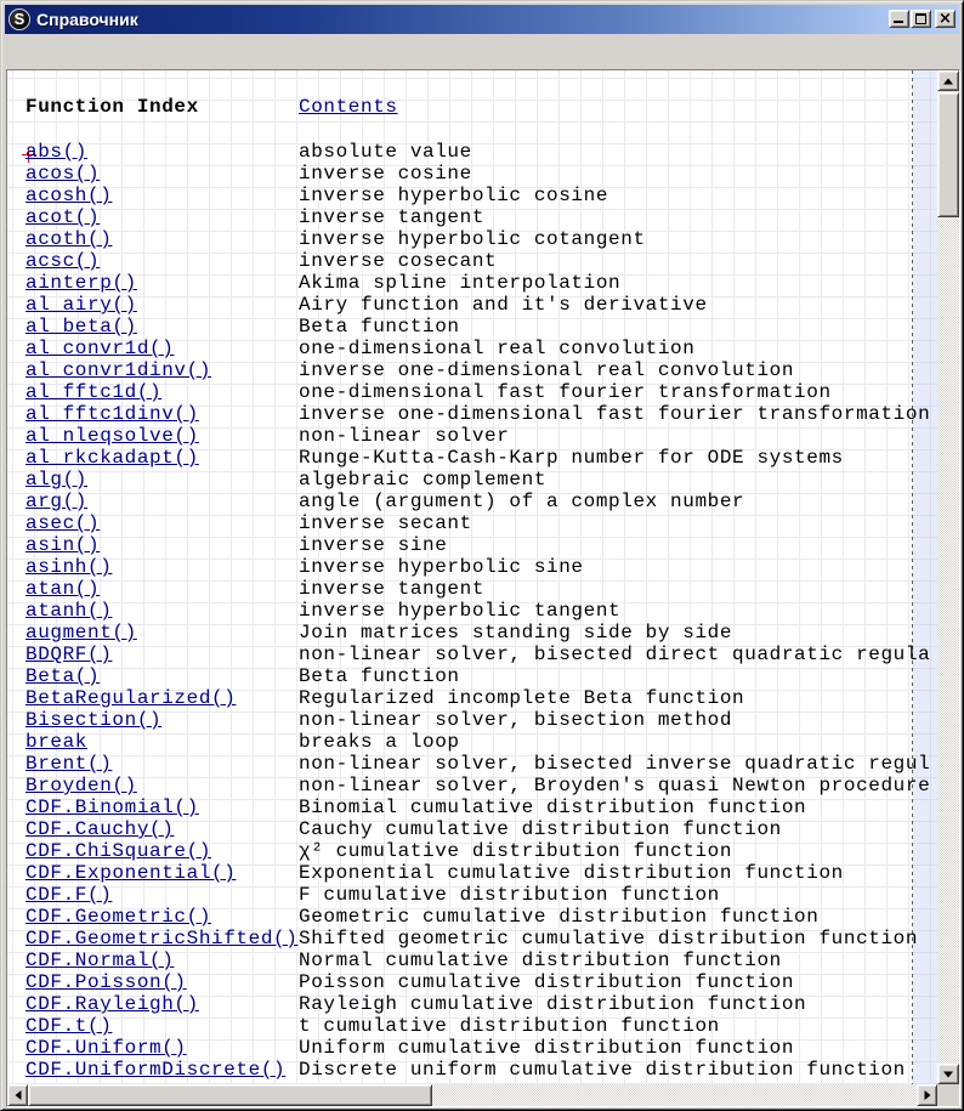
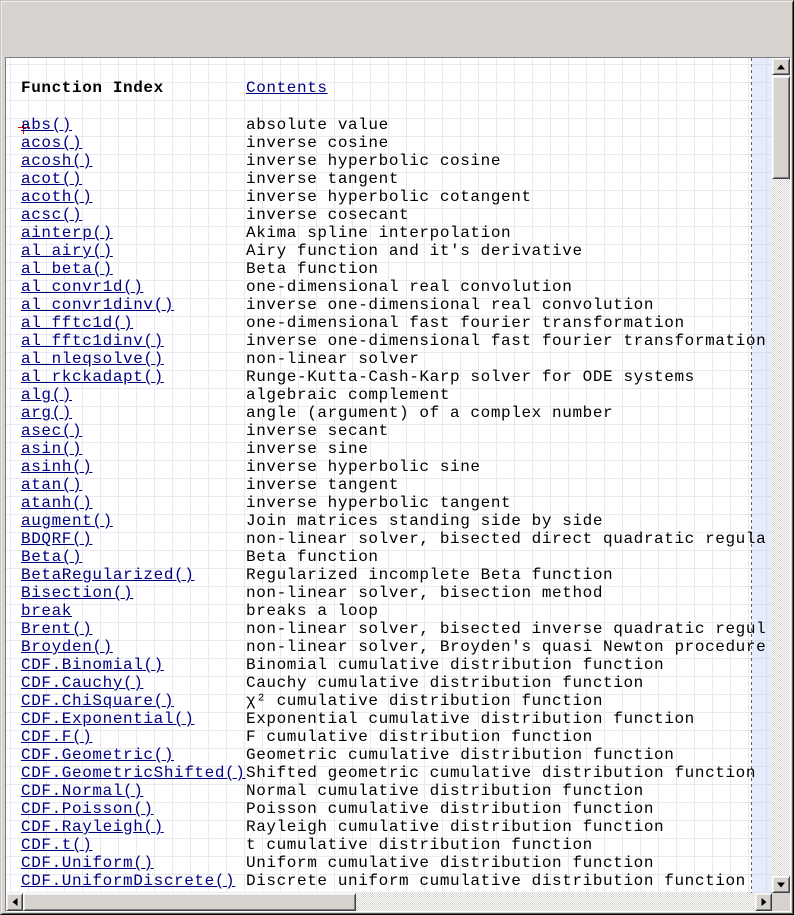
- S
- Справочник
  Function Index
  Contents
  abs()
  absolute value
  acos()
  inverse cosine
  acosh()
  inverse hyperbolic cosine
  acot()
  inverse tangent
  acoth()
  inverse hyperbolic cotangent
  acsc()
  inverse cosecant
  ainterp()
  Akima spline interpolation
  al_airy()
  Airy function and it's derivative
  al_beta()
  Beta function
  al_convr1d()
  one-dimensional real convolution
  al_convr1dinv()
  inverse one-dimensional real convolution
  al_fftc1d()
  one-dimensional fast fourier transformation
  al_fftc1dinv()
  inverse one-dimensional fast fourier transformation
  al_nleqsolve()
  non-linear solver
  al_rkckadapt()
- Runge-Kutta-Cash-Karp number for ODE systems
+ Runge-Kutta-Cash-Karp solver for ODE systems
  alg()
  algebraic complement
  arg()
  angle (argument) of a complex number
  asec()
  inverse secant
  asin()
  inverse sine
  asinh()
  inverse hyperbolic sine
  atan()
  inverse tangent
  atanh()
  inverse hyperbolic tangent
  augment()
  Join matrices standing side by side
  BDQRF()
  non-linear solver, bisected direct quadratic regula
  Beta()
  Beta function
  BetaRegularized()
  Regularized incomplete Beta function
  Bisection()
  non-linear solver, bisection method
  break
  breaks a loop
  Brent()
  non-linear solver, bisected inverse quadratic regul
  Broyden()
  non-linear solver, Broyden's quasi Newton procedure
  CDF.Binomial()
  Binomial cumulative distribution function
  CDF.Cauchy()
  Cauchy cumulative distribution function
  CDF.ChiSquare()
  χ² cumulative distribution function
  CDF.Exponential()
  Exponential cumulative distribution function
  CDF.F()
  F cumulative distribution function
  CDF.Geometric()
  Geometric cumulative distribution function
  CDF.GeometricShifted()
  Shifted geometric cumulative distribution function
  CDF.Normal()
  Normal cumulative distribution function
  CDF.Poisson()
  Poisson cumulative distribution function
  CDF.Rayleigh()
  Rayleigh cumulative distribution function
  CDF.t()
  t cumulative distribution function
  CDF.Uniform()
  Uniform cumulative distribution function
  CDF.UniformDiscrete()
  Discrete uniform cumulative distribution function
